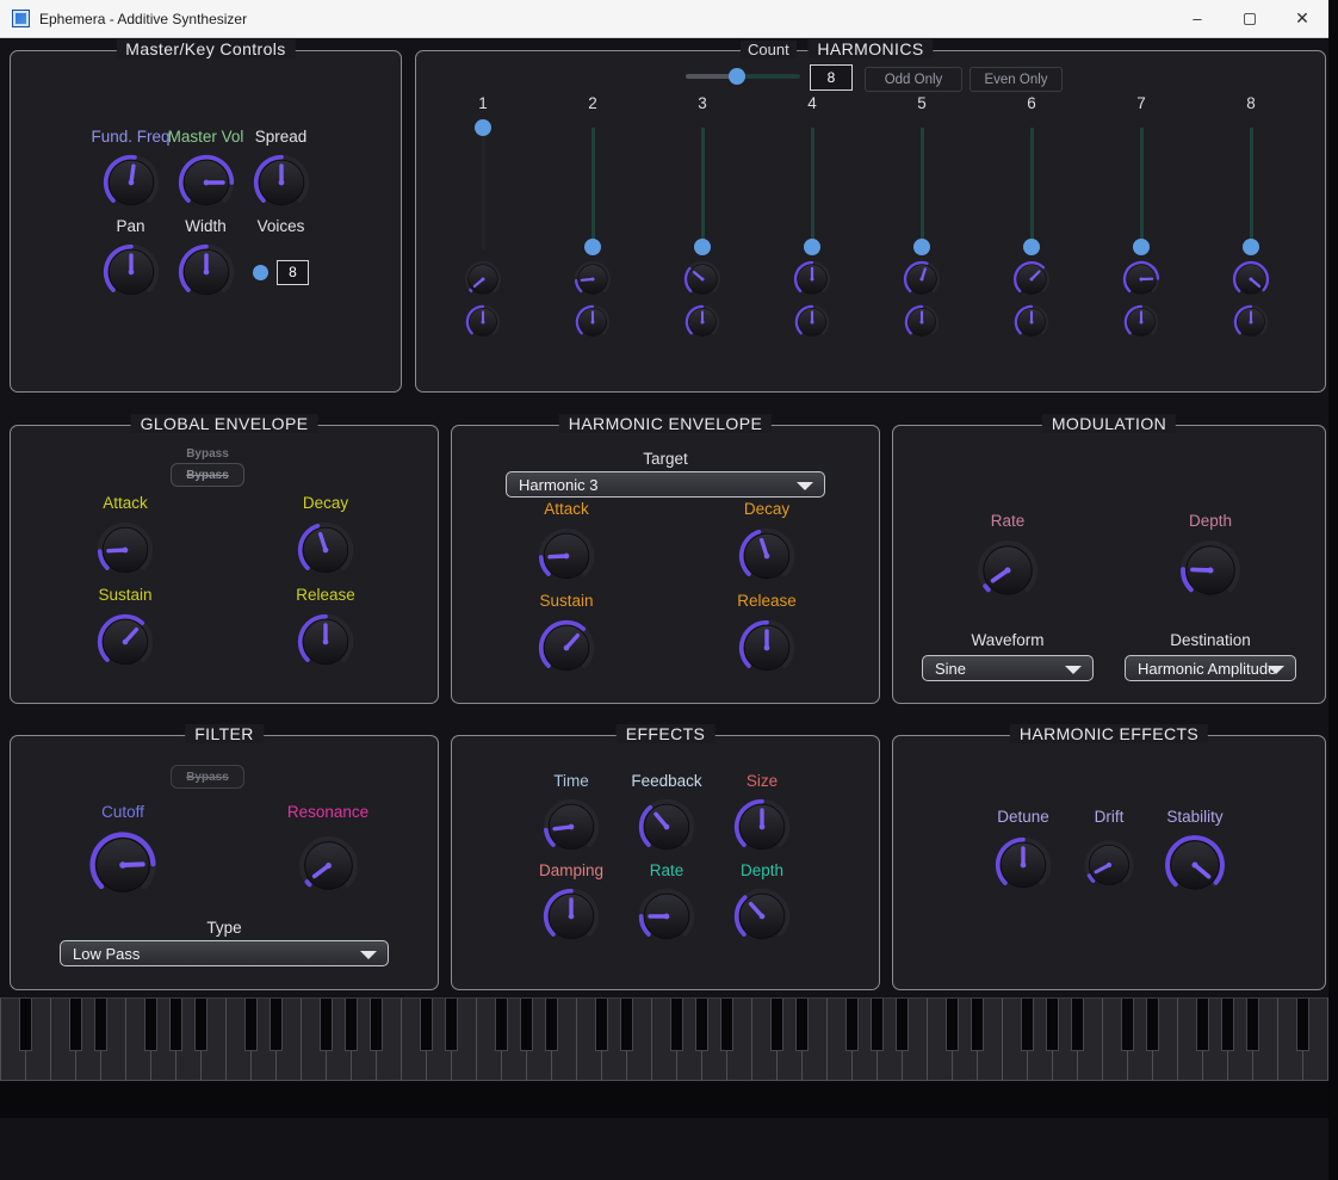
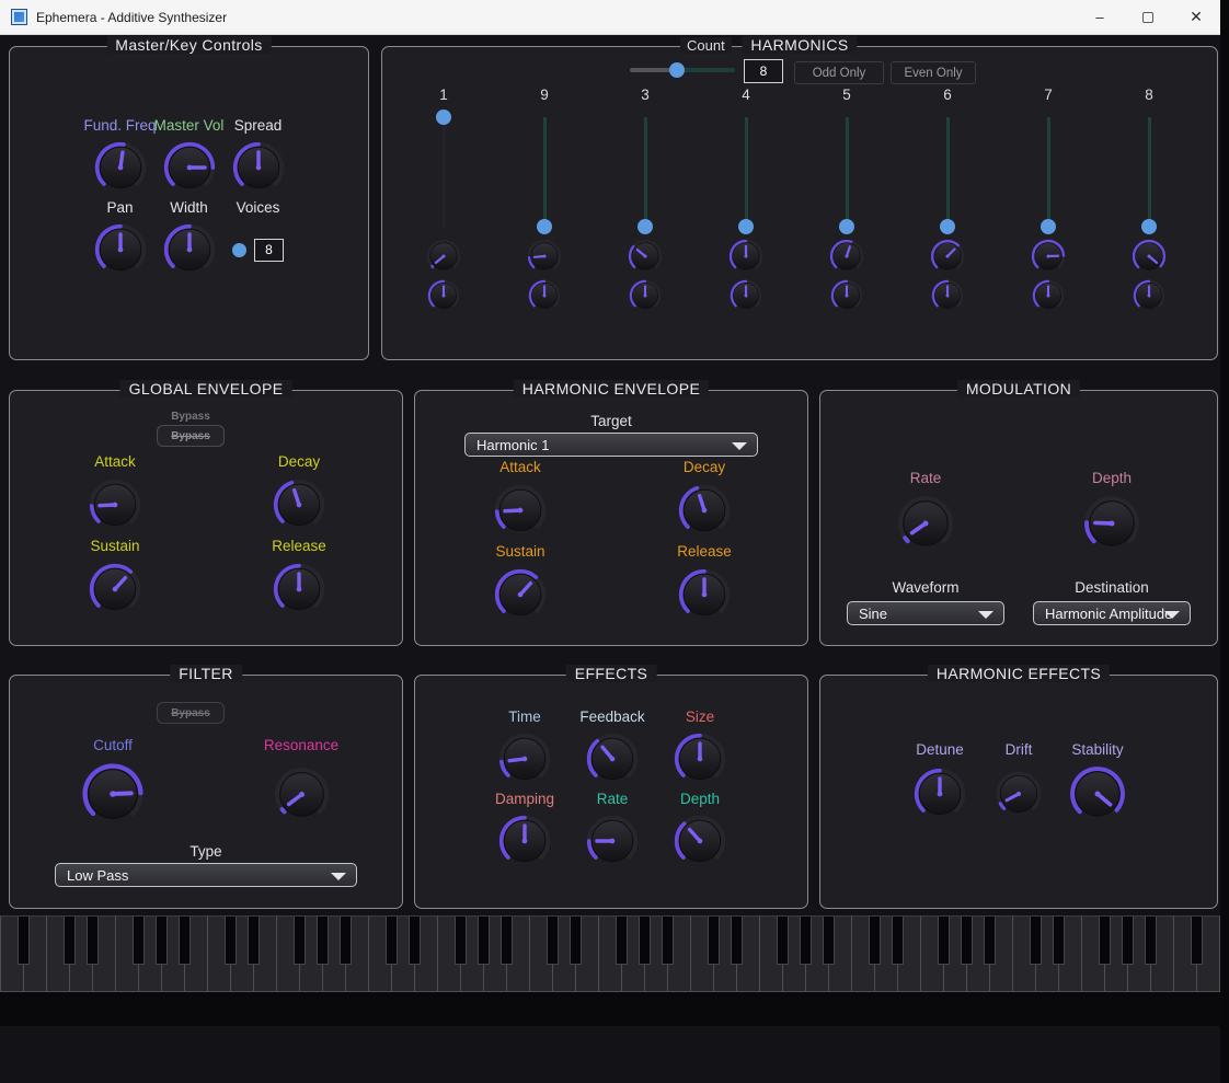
  Ephemera - Additive Synthesizer
  –
  ✕
  Master/Key Controls
  Fund. Freq
  Master Vol
  Spread
  Pan
  Width
  Voices
  8
  HARMONICS
  Count
  8
  Odd Only
  Even Only
  1
- 2
+ 9
  3
  4
  5
  6
  7
  8
  GLOBAL ENVELOPE
  Bypass
  Bypass
  Attack
  Decay
  Sustain
  Release
  HARMONIC ENVELOPE
  Target
- Harmonic 3
+ Harmonic 1
  Attack
  Decay
  Sustain
  Release
  MODULATION
  Rate
  Depth
  Waveform
  Sine
  Destination
  Harmonic Amplitude
  FILTER
  Bypass
  Cutoff
  Resonance
  Type
  Low Pass
  EFFECTS
  Time
  Feedback
  Size
  Damping
  Rate
  Depth
  HARMONIC EFFECTS
  Detune
  Drift
  Stability
